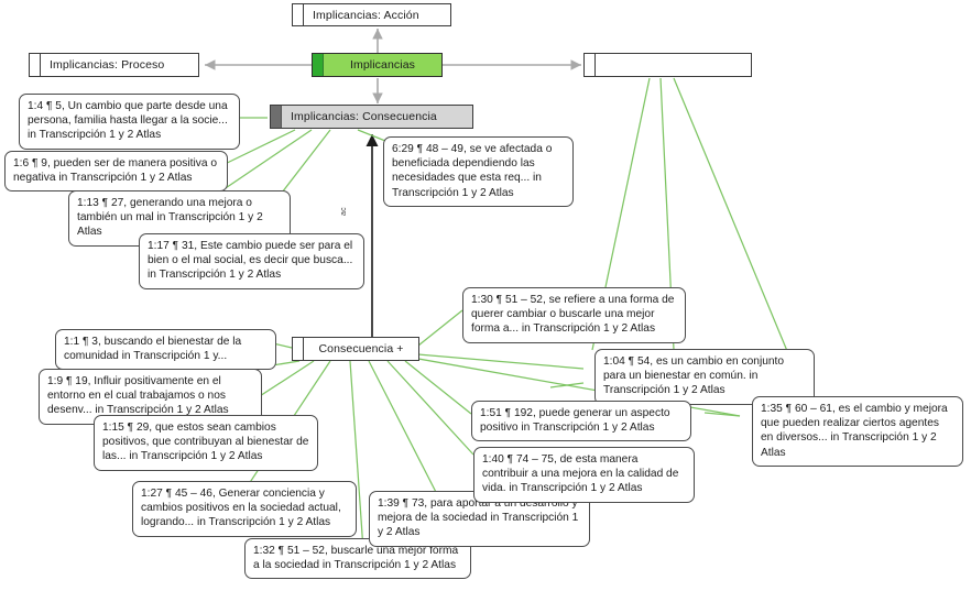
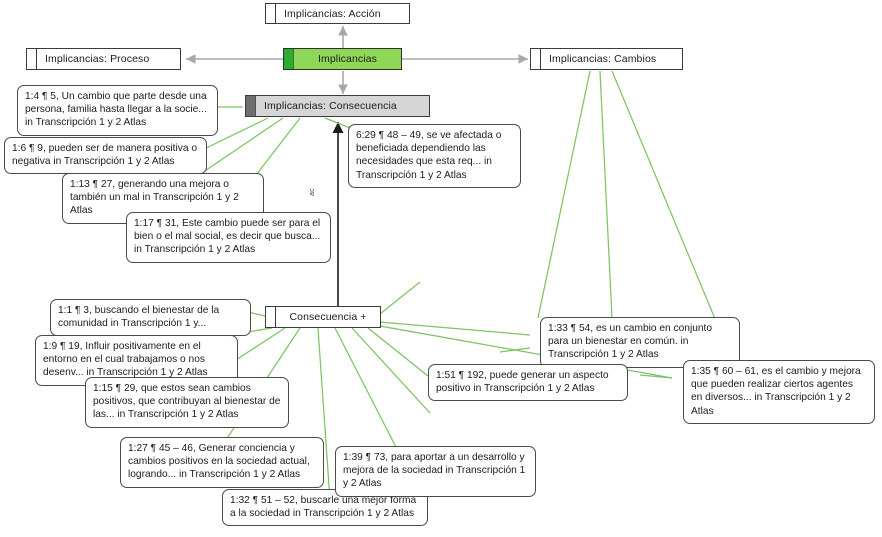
  Implicancias: Acción
  Implicancias: Proceso
  Implicancias
+ Implicancias: Cambios
  Implicancias: Consecuencia
  Consecuencia +
  1:4 ¶ 5, Un cambio que parte desde una persona, familia hasta llegar a la socie... in Transcripción 1 y 2 Atlas
  1:6 ¶ 9, pueden ser de manera positiva o negativa in Transcripción 1 y 2 Atlas
  1:13 ¶ 27, generando una mejora o también un mal in Transcripción 1 y 2 Atlas
  1:17 ¶ 31, Este cambio puede ser para el bien o el mal social, es decir que busca... in Transcripción 1 y 2 Atlas
  6:29 ¶ 48 – 49, se ve afectada o beneficiada dependiendo las necesidades que esta req... in Transcripción 1 y 2 Atlas
- 1:30 ¶ 51 – 52, se refiere a una forma de querer cambiar o buscarle una mejor forma a... in Transcripción 1 y 2 Atlas
- 1:04 ¶ 54, es un cambio en conjunto para un bienestar en común. in Transcripción 1 y 2 Atlas
+ 1:33 ¶ 54, es un cambio en conjunto para un bienestar en común. in Transcripción 1 y 2 Atlas
  1:35 ¶ 60 – 61, es el cambio y mejora que pueden realizar ciertos agentes en diversos... in Transcripción 1 y 2 Atlas
  1:1 ¶ 3, buscando el bienestar de la comunidad in Transcripción 1 y...
  1:9 ¶ 19, Influir positivamente en el entorno en el cual trabajamos o nos desenv... in Transcripción 1 y 2 Atlas
  1:15 ¶ 29, que estos sean cambios positivos, que contribuyan al bienestar de las... in Transcripción 1 y 2 Atlas
  1:27 ¶ 45 – 46, Generar conciencia y cambios positivos en la sociedad actual, logrando... in Transcripción 1 y 2 Atlas
  1:32 ¶ 51 – 52, buscarle una mejor forma a la sociedad in Transcripción 1 y 2 Atlas
  1:39 ¶ 73, para aportar a un desarrollo y mejora de la sociedad in Transcripción 1 y 2 Atlas
- 1:40 ¶ 74 – 75, de esta manera contribuir a una mejora en la calidad de vida. in Transcripción 1 y 2 Atlas
  1:51 ¶ 192, puede generar un aspecto positivo in Transcripción 1 y 2 Atlas
